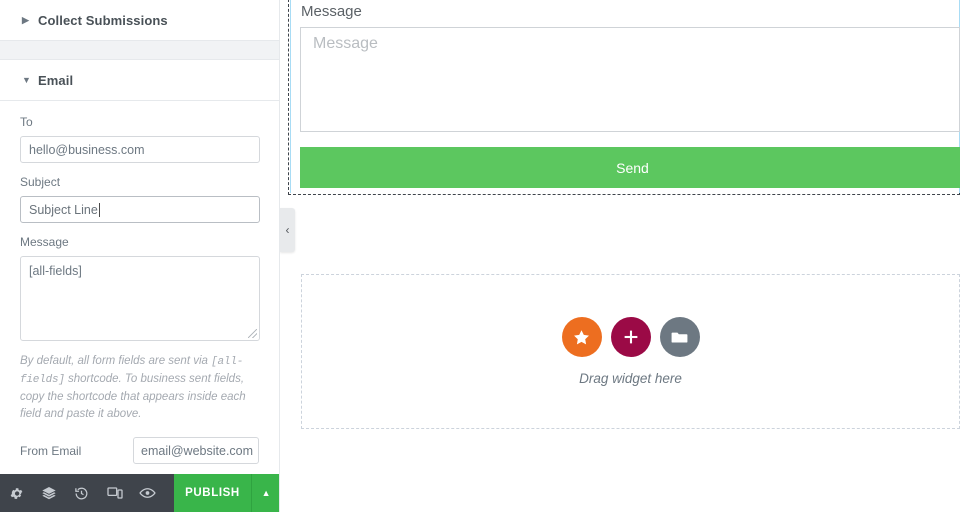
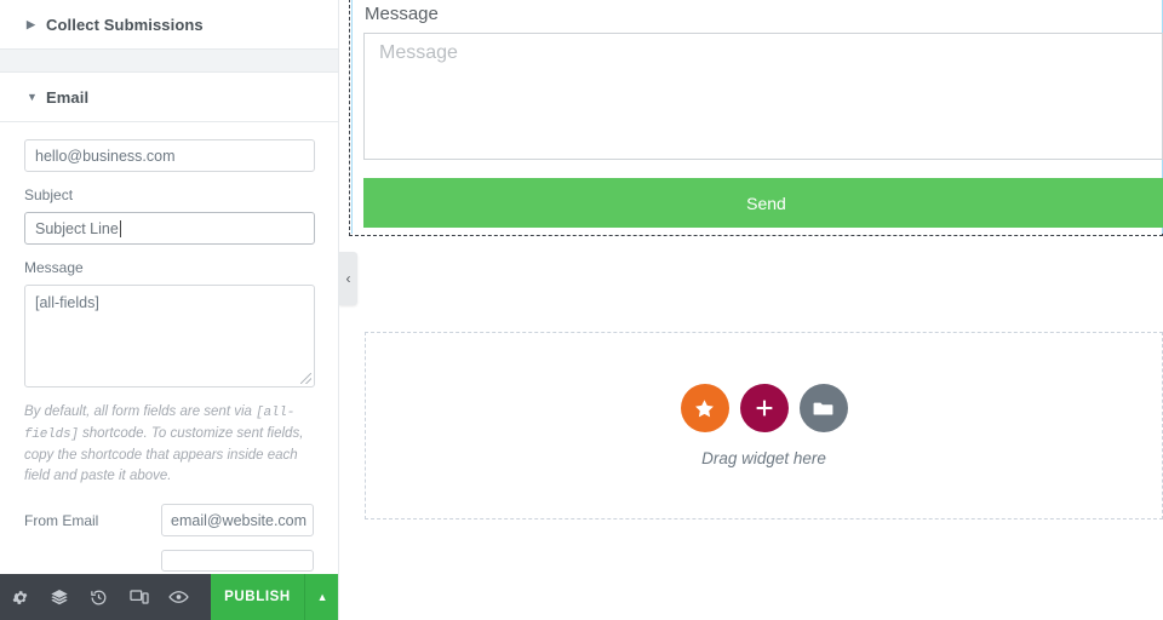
  ▶
  Collect Submissions
  ▼
  Email
- To
  hello@business.com
  Subject
  Subject Line
  Message
  [all-fields]
- By default, all form fields are sent via [all-fields] shortcode. To business sent fields, copy the shortcode that appears inside each field and paste it above.
+ By default, all form fields are sent via [all-fields] shortcode. To customize sent fields, copy the shortcode that appears inside each field and paste it above.
  From Email
  email@website.com
  PUBLISH
  ▲
  Message
  Message
  Send
  ‹
  Drag widget here
